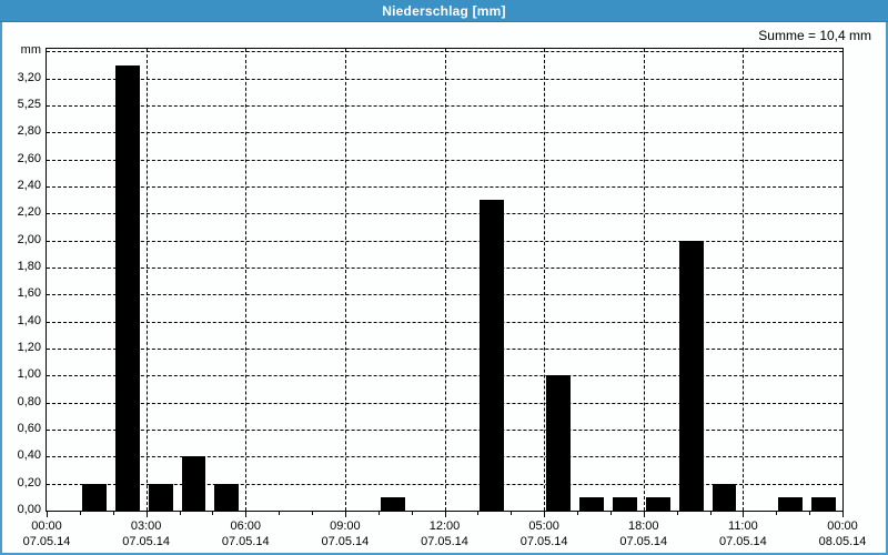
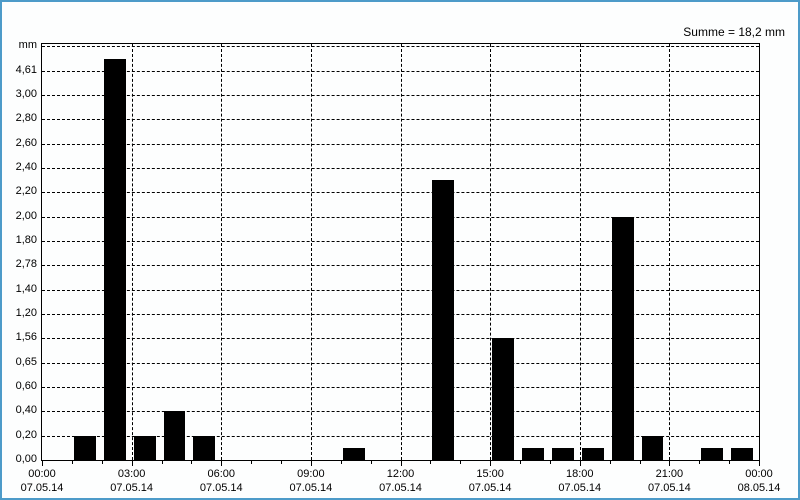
- Niederschlag [mm]
- Summe = 10,4 mm
+ Summe = 18,2 mm
  0,00
  0,20
  0,40
  0,60
- 0,80
+ 0,65
- 1,00
+ 1,56
  1,20
  1,40
- 1,60
+ 2,78
  1,80
  2,00
  2,20
  2,40
  2,60
  2,80
- 5,25
+ 3,00
- 3,20
+ 4,61
  mm
  00:00
  07.05.14
  03:00
  07.05.14
  06:00
  07.05.14
  09:00
  07.05.14
  12:00
  07.05.14
- 05:00
+ 15:00
  07.05.14
  18:00
  07.05.14
- 11:00
+ 21:00
  07.05.14
  00:00
  08.05.14
